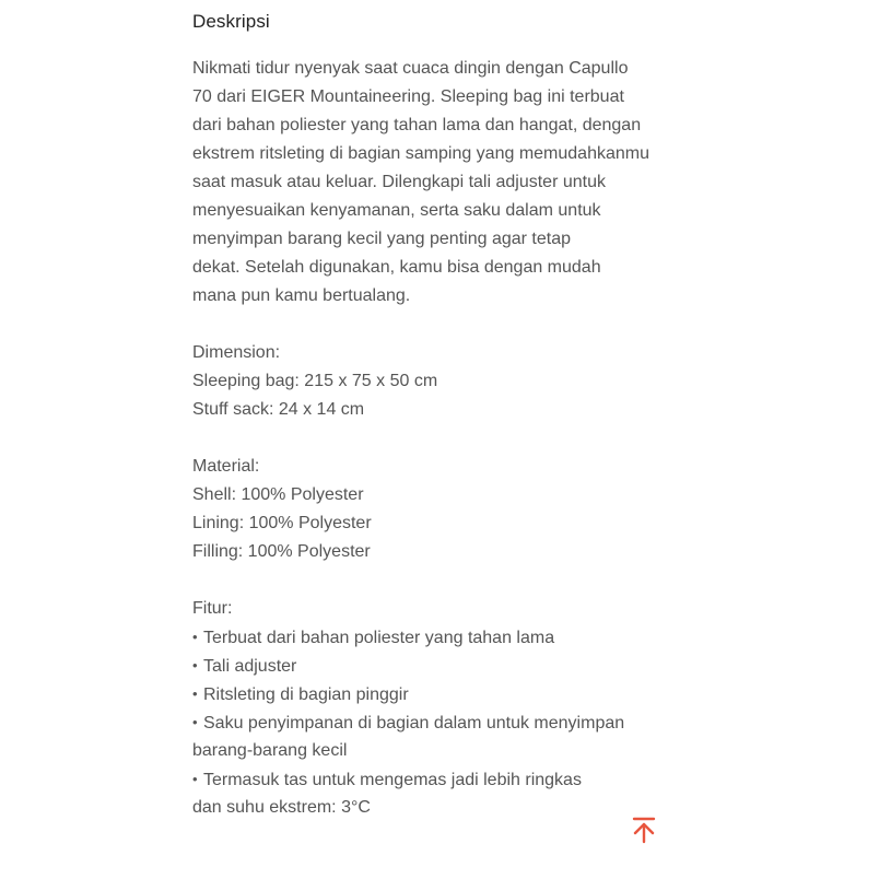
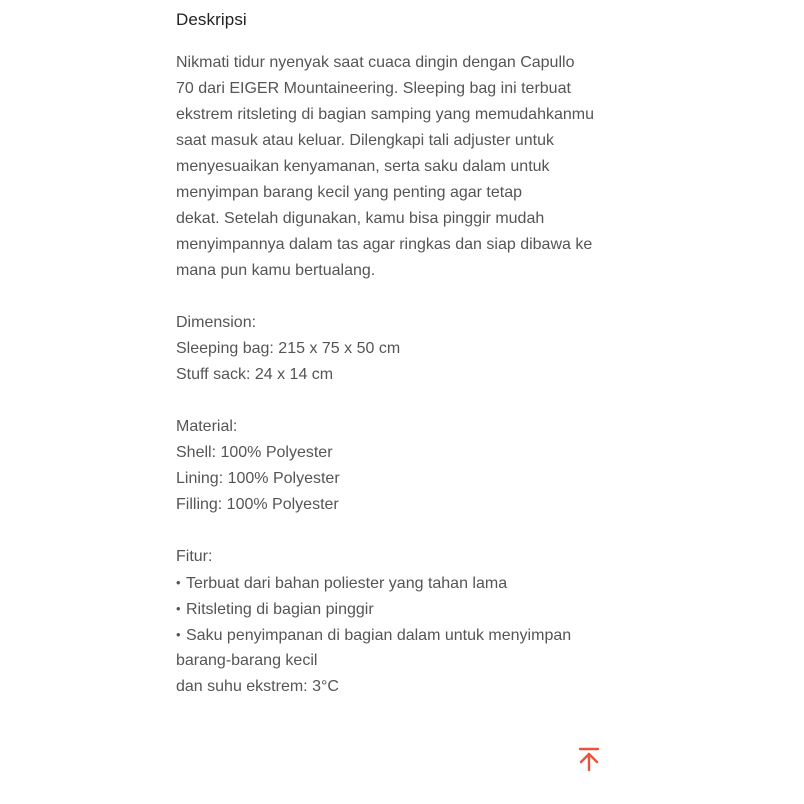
  Deskripsi
  Nikmati tidur nyenyak saat cuaca dingin dengan Capullo
  70 dari EIGER Mountaineering. Sleeping bag ini terbuat
- dari bahan poliester yang tahan lama dan hangat, dengan
  ekstrem ritsleting di bagian samping yang memudahkanmu
  saat masuk atau keluar. Dilengkapi tali adjuster untuk
  menyesuaikan kenyamanan, serta saku dalam untuk
  menyimpan barang kecil yang penting agar tetap
- dekat. Setelah digunakan, kamu bisa dengan mudah
+ dekat. Setelah digunakan, kamu bisa pinggir mudah
+ menyimpannya dalam tas agar ringkas dan siap dibawa ke
  mana pun kamu bertualang.
  Dimension:
  Sleeping bag: 215 x 75 x 50 cm
  Stuff sack: 24 x 14 cm
  Material:
  Shell: 100% Polyester
  Lining: 100% Polyester
  Filling: 100% Polyester
  Fitur:
  Terbuat dari bahan poliester yang tahan lama
- Tali adjuster
  Ritsleting di bagian pinggir
  Saku penyimpanan di bagian dalam untuk menyimpan
  barang-barang kecil
- Termasuk tas untuk mengemas jadi lebih ringkas
  dan suhu ekstrem: 3°C
